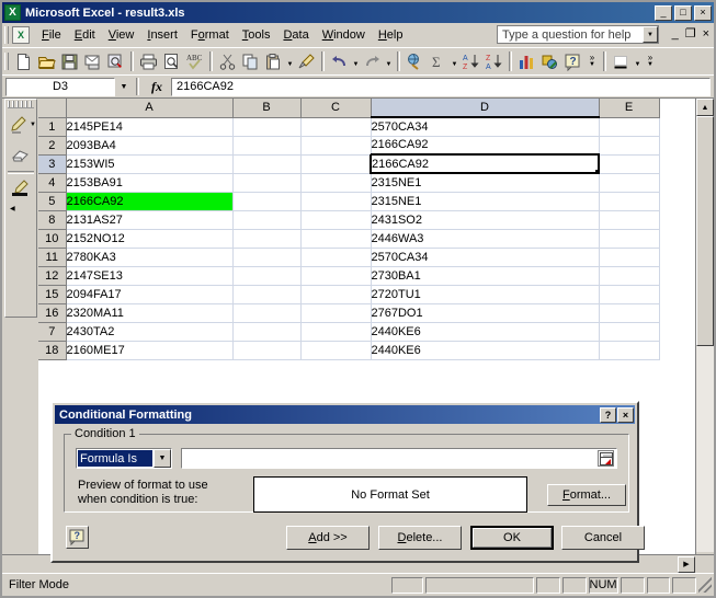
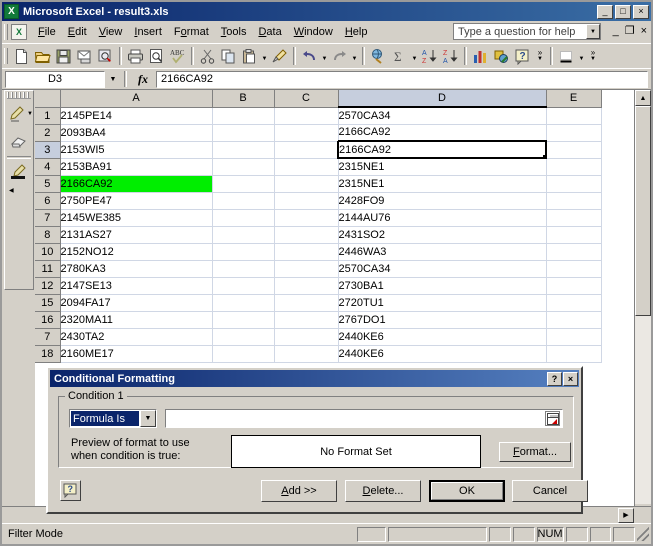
  X
  Microsoft Excel - result3.xls
  _
  □
  ×
  X
  File
  Edit
  View
  Insert
  Format
  Tools
  Data
  Window
  Help
  Type a question for help
  _
  ❐
  ×
  ABC
  Σ
  ?
  »
  »
  D3
  fx
  2166CA92
  	A	B	C	D	E
  1	2145PE14			2570CA34
  2	2093BA4			2166CA92
  3	2153WI5			2166CA92
  4	2153BA91			2315NE1
  5	2166CA92			2315NE1
+ 6	2750PE47			2428FO9
+ 7	2145WE385			2144AU76
  8	2131AS27			2431SO2
  10	2152NO12			2446WA3
  11	2780KA3			2570CA34
  12	2147SE13			2730BA1
  15	2094FA17			2720TU1
  16	2320MA11			2767DO1
  7	2430TA2			2440KE6
  18	2160ME17			2440KE6
  Conditional Formatting
  ?
  ×
  Condition 1
  Formula Is
  Preview of format to use
  when condition is true:
  No Format Set
  F
  ormat...
  ?
  A
  dd >>
  D
  elete...
  OK
  Cancel
  Filter Mode
  NUM
